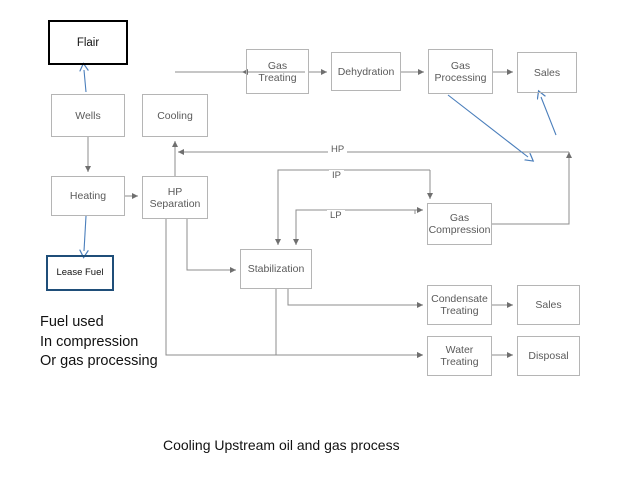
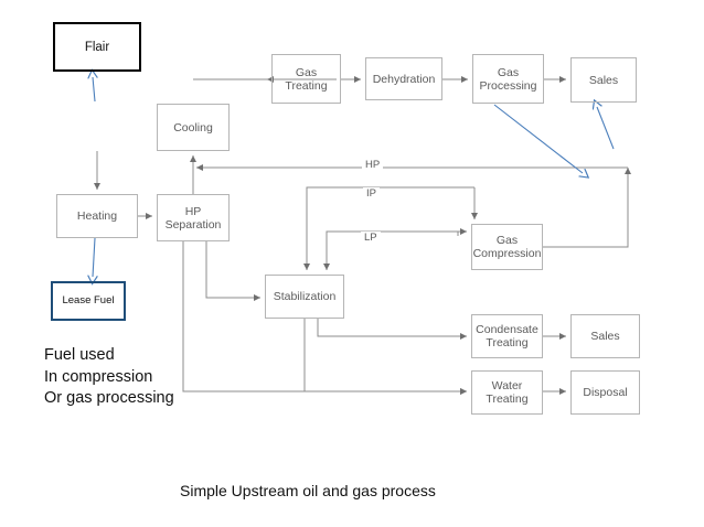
  Flair
- Wells
  Heating
  Lease Fuel
  Cooling
  HP
  Separation
  Gas
  Treating
  Dehydration
  Gas
  Processing
  Sales
  Gas
  Compression
  Stabilization
  Condensate
  Treating
  Sales
  Water
  Treating
  Disposal
  HP
  IP
  LP
  Fuel used
  In compression
  Or gas processing
- Cooling Upstream oil and gas process
+ Simple Upstream oil and gas process
